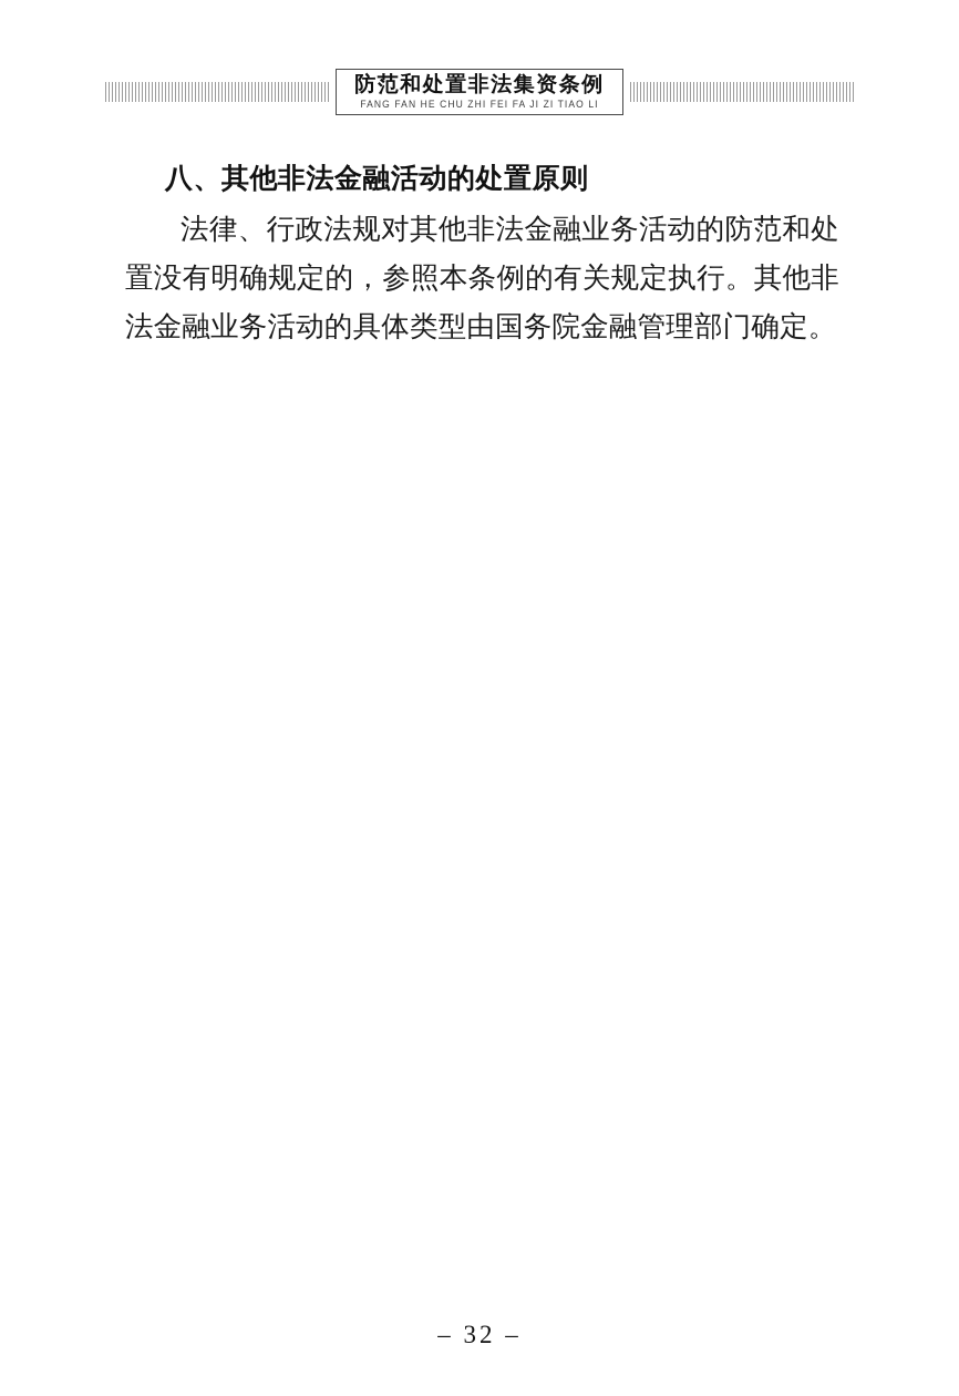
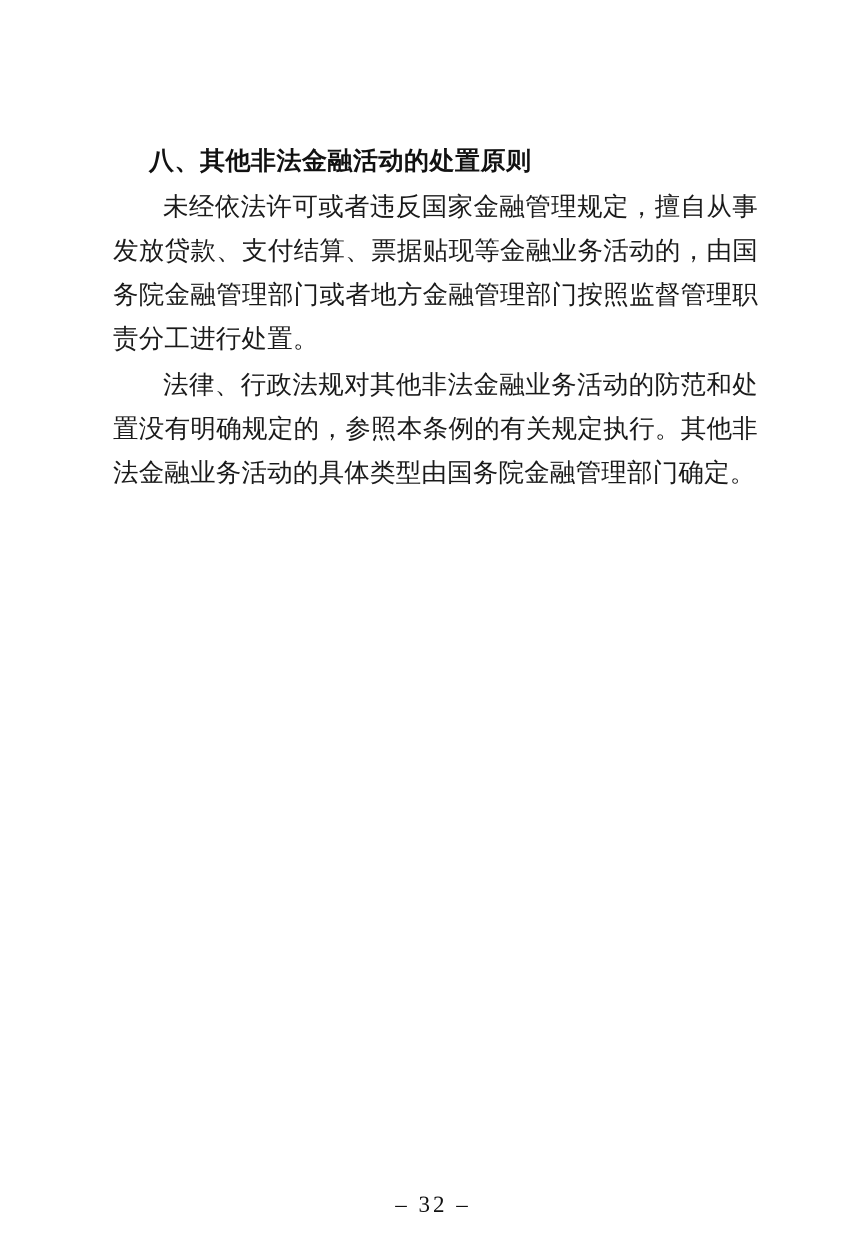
- 防范和处置非法集资条例
- FANG FAN HE CHU ZHI FEI FA JI ZI TIAO LI
  八、其他非法金融活动的处置原则
+ 未经依法许可或者违反国家金融管理规定，擅自从事发放贷款、支付结算、票据贴现等金融业务活动的，由国务院金融管理部门或者地方金融管理部门按照监督管理职责分工进行处置。
  法律、行政法规对其他非法金融业务活动的防范和处置没有明确规定的，参照本条例的有关规定执行。其他非法金融业务活动的具体类型由国务院金融管理部门确定。
  – 32 –
